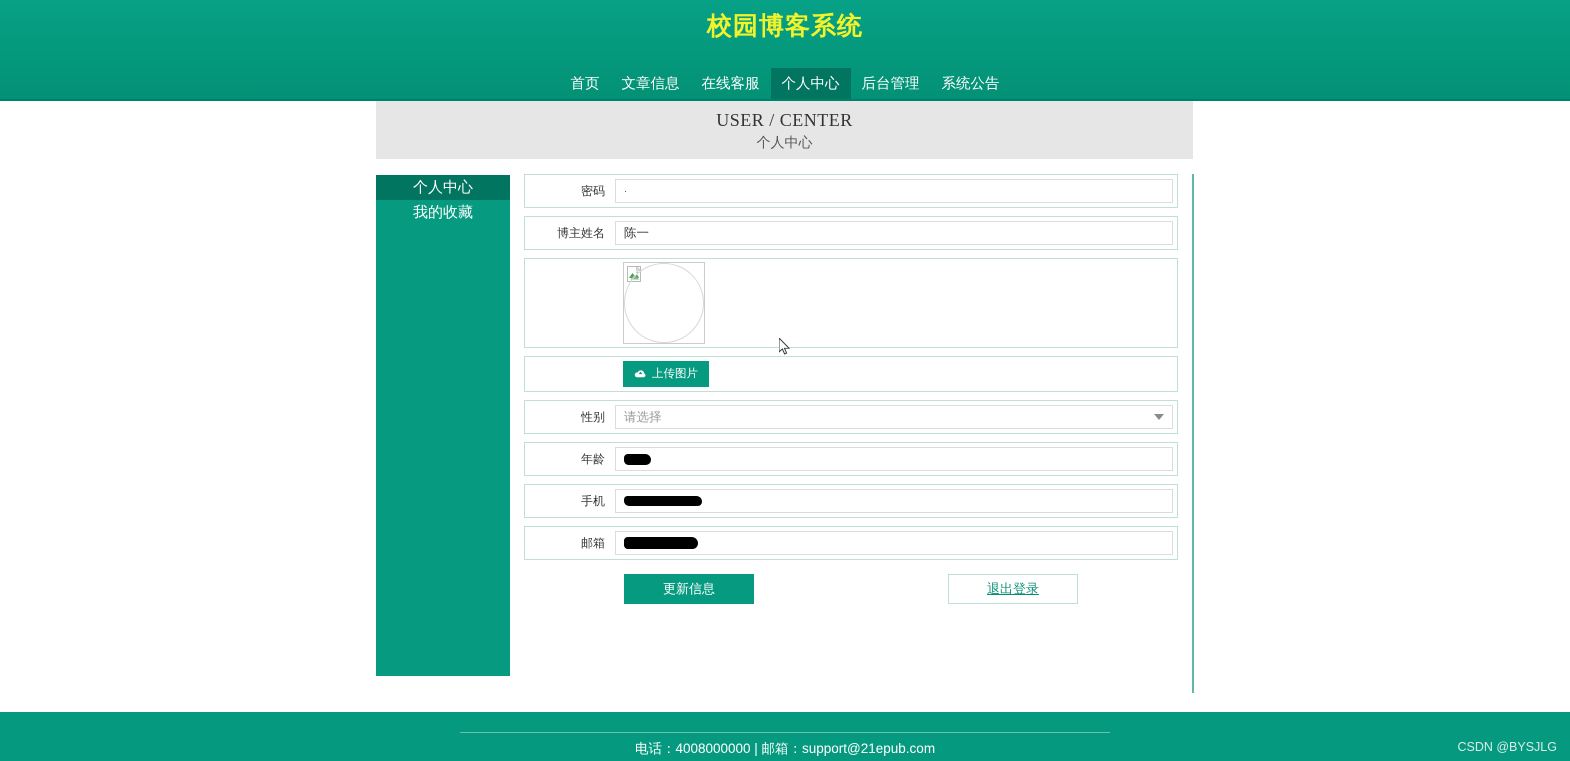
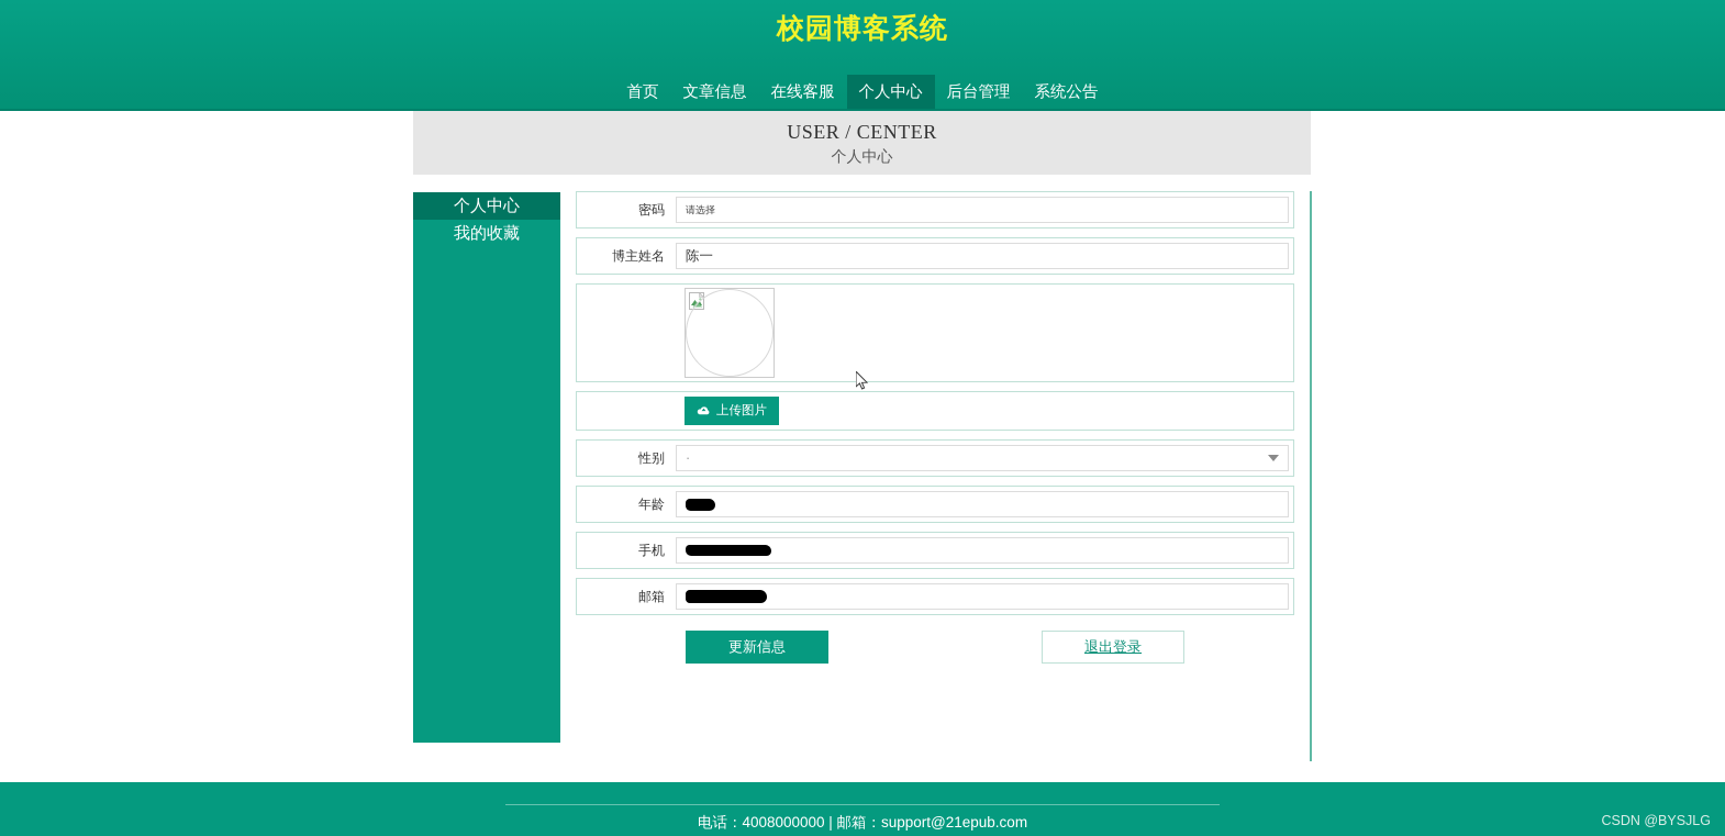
  校园博客系统
  首页
  文章信息
  在线客服
  个人中心
  后台管理
  系统公告
  USER / CENTER
  个人中心
  个人中心
  我的收藏
  密码
- ·
+ 请选择
  博主姓名
  陈一
  上传图片
  性别
- 请选择
+ ·
  年龄
  手机
  邮箱
  更新信息
  退出登录
  电话：4008000000 | 邮箱：support@21epub.com
  CSDN @BYSJLG
